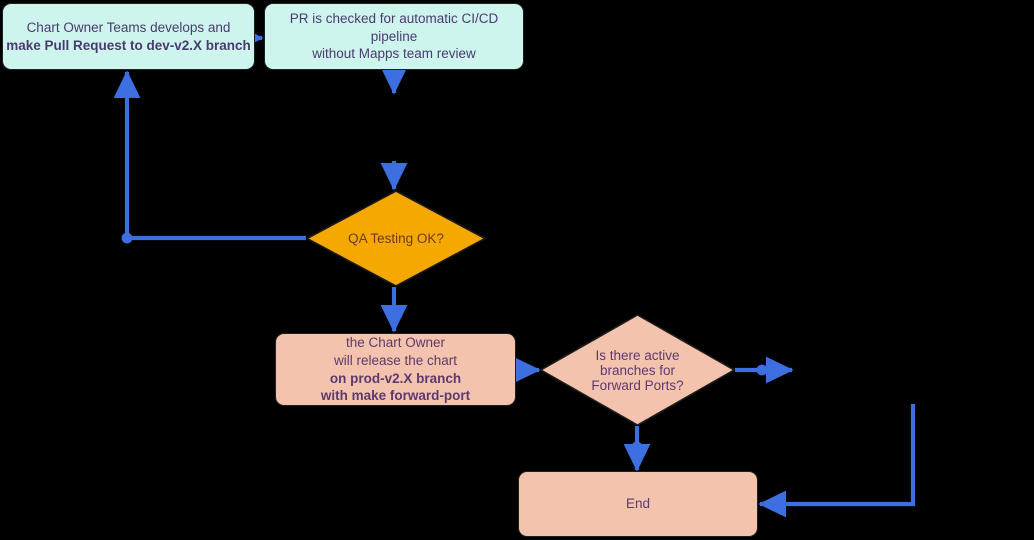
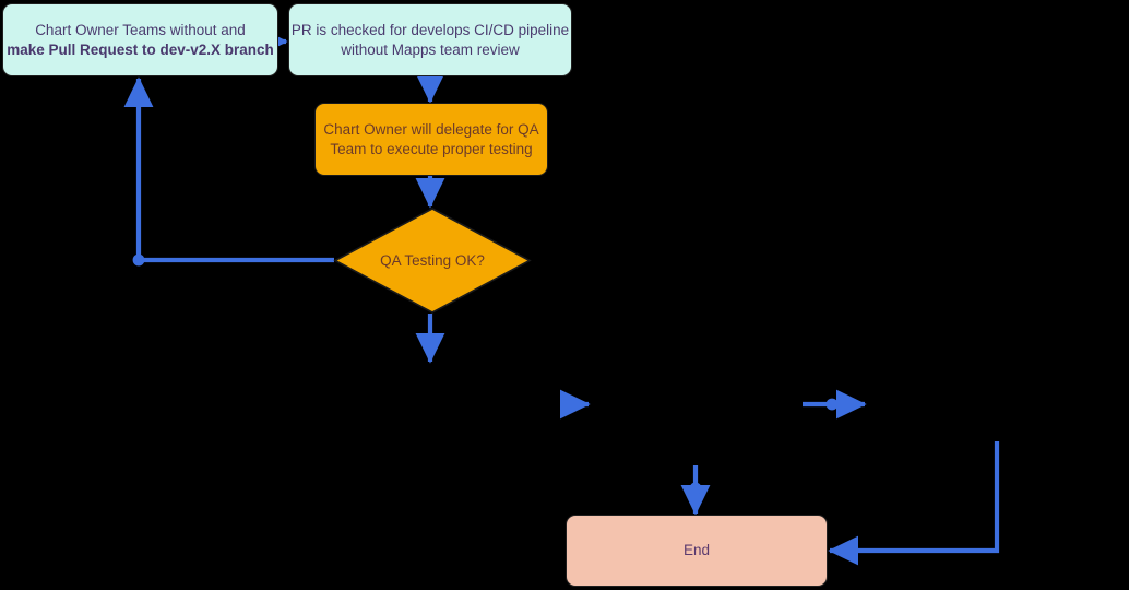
- Chart Owner Teams develops and
+ Chart Owner Teams without and
  make Pull Request to dev-v2.X branch
- PR is checked for automatic CI/CD pipeline
+ PR is checked for develops CI/CD pipeline
  without Mapps team review
+ Chart Owner will delegate for QA
+ Team to execute proper testing
  QA Testing OK?
- the Chart Owner
- will release the chart
- on prod-v2.X branch
- with make forward-port
- Is there active
- branches for
- Forward Ports?
  End
